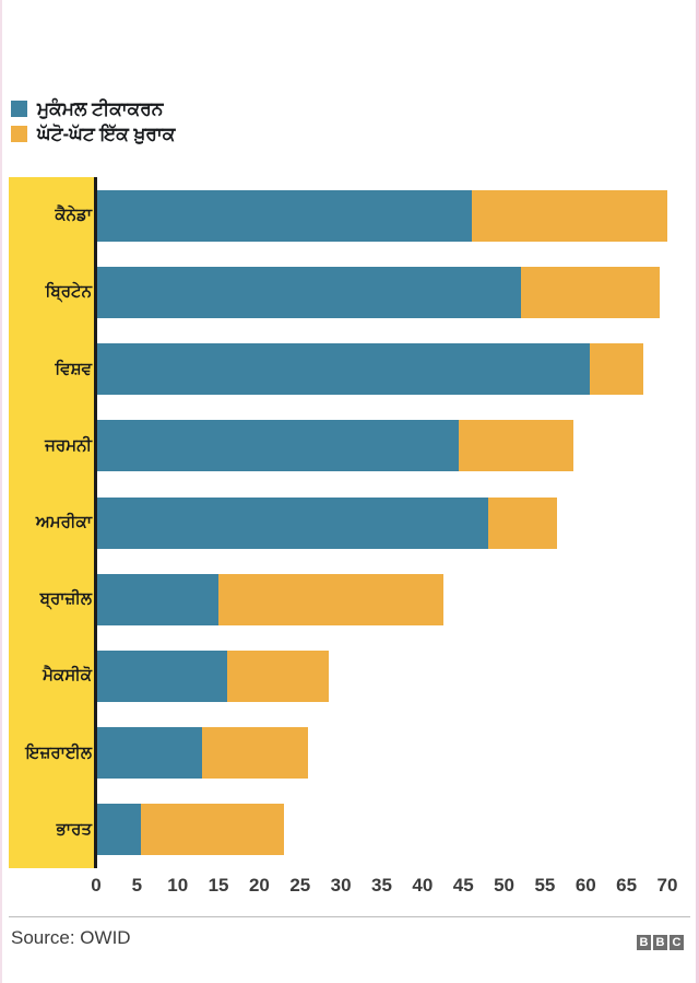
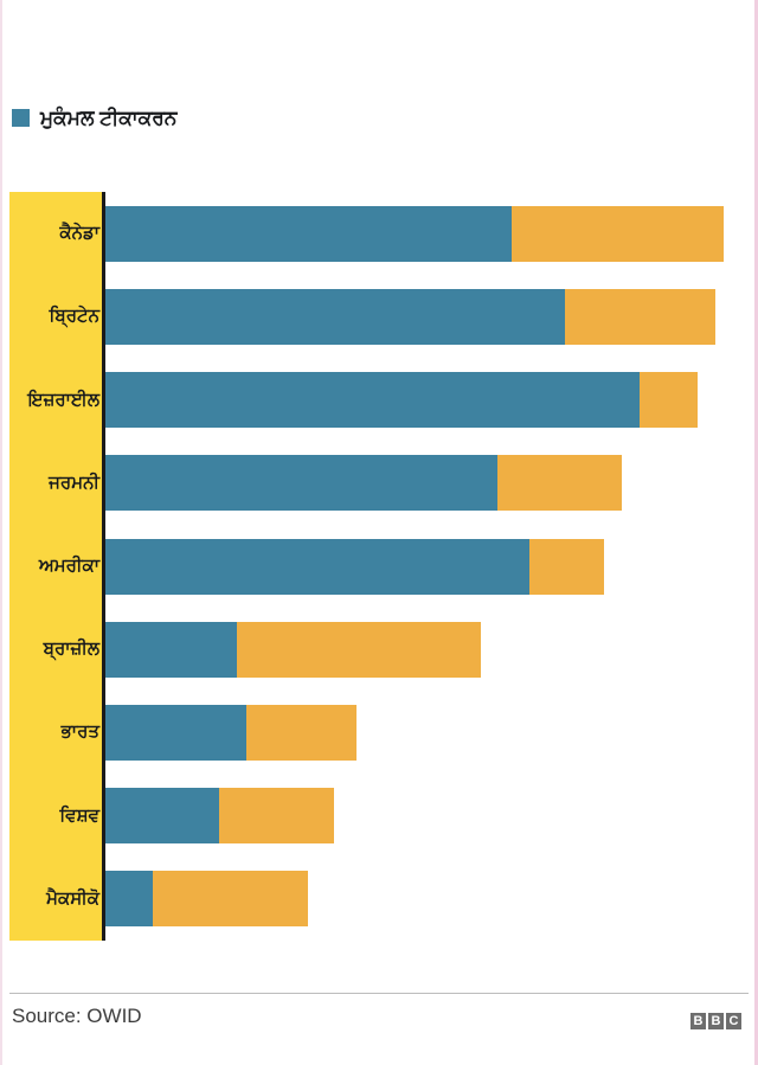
  ਮੁਕੰਮਲ ਟੀਕਾਕਰਨ
- ਘੱਟੋ-ਘੱਟ ਇੱਕ ਖ਼ੁਰਾਕ
  ਕੈਨੇਡਾ
  ਬ੍ਰਿਟੇਨ
- ਵਿਸ਼ਵ
+ ਇਜ਼ਰਾਈਲ
  ਜਰਮਨੀ
  ਅਮਰੀਕਾ
  ਬ੍ਰਾਜ਼ੀਲ
- ਮੈਕਸੀਕੋ
+ ਭਾਰਤ
- ਇਜ਼ਰਾਈਲ
+ ਵਿਸ਼ਵ
- ਭਾਰਤ
+ ਮੈਕਸੀਕੋ
- 0
- 5
- 10
- 15
- 20
- 25
- 30
- 35
- 40
- 45
- 50
- 55
- 60
- 65
- 70
  Source: OWID
  B
  B
  C
